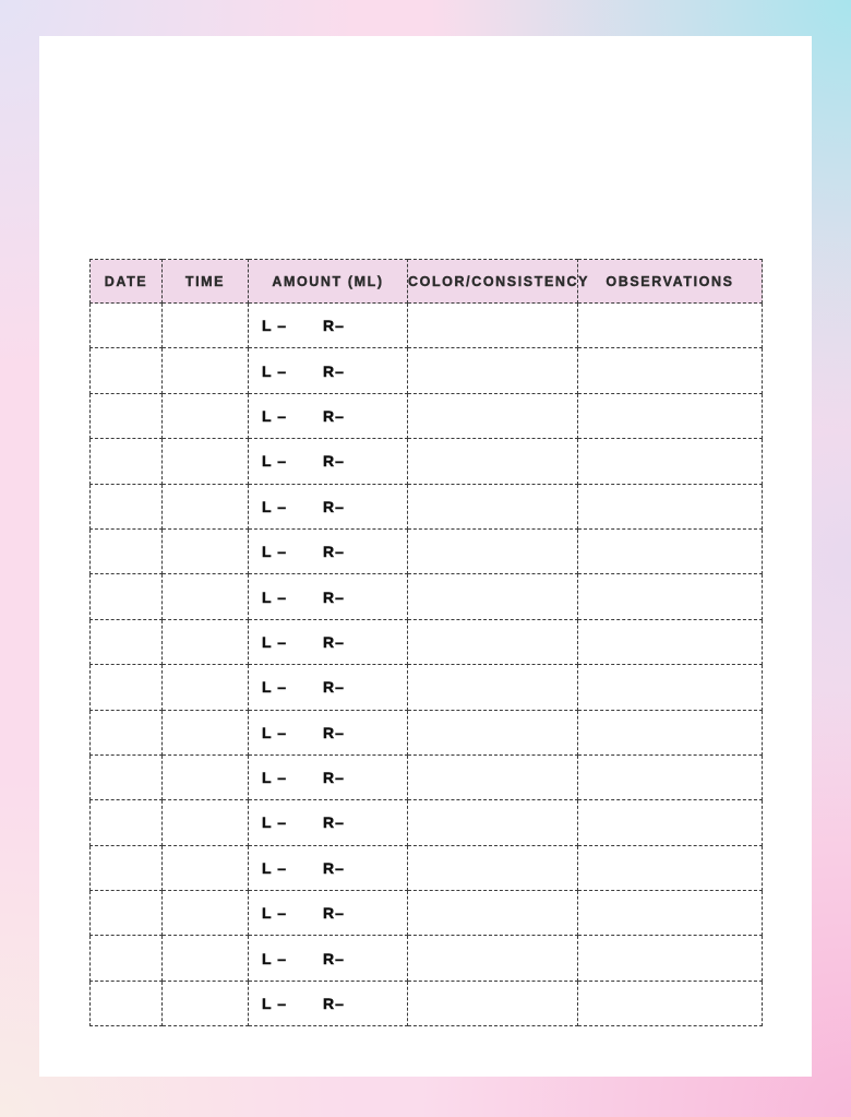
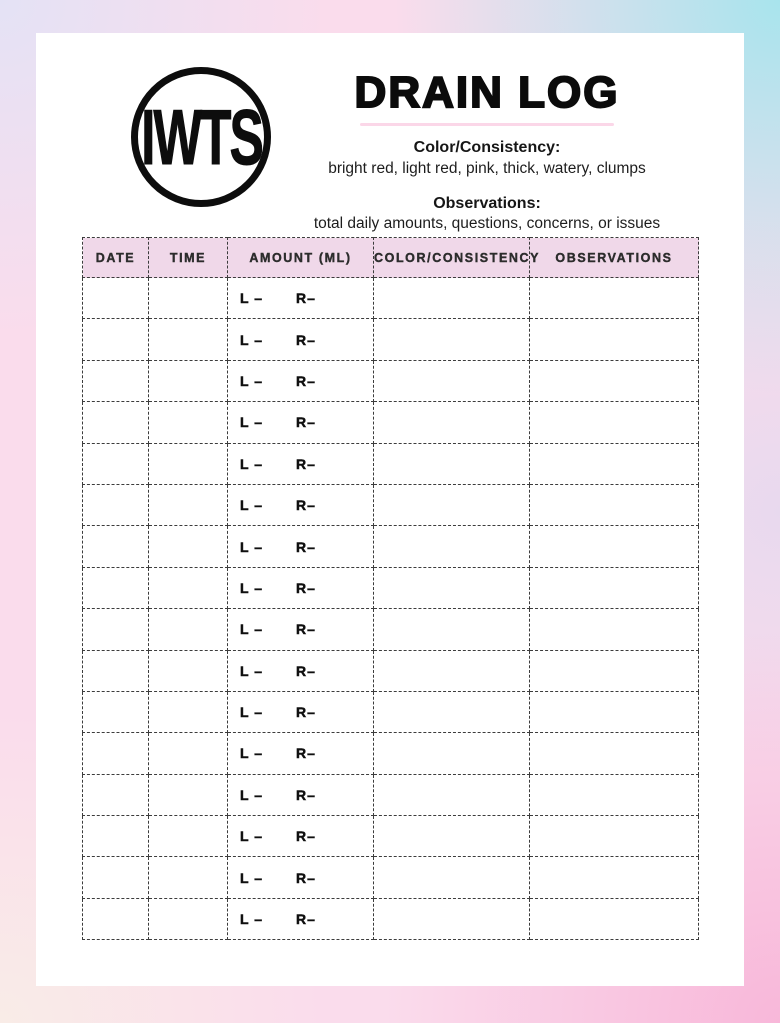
+ IWTS
+ DRAIN LOG
+ Color/Consistency:
+ bright red, light red, pink, thick, watery, clumps
+ Observations:
+ total daily amounts, questions, concerns, or issues
  DATE	TIME	AMOUNT (ML)	COLOR/CONSISTENCY	OBSERVATIONS
  		L – R–
  		L – R–
  		L – R–
  		L – R–
  		L – R–
  		L – R–
  		L – R–
  		L – R–
  		L – R–
  		L – R–
  		L – R–
  		L – R–
  		L – R–
  		L – R–
  		L – R–
  		L – R–
